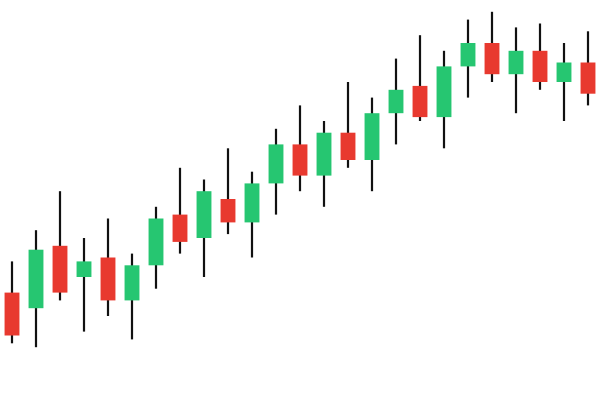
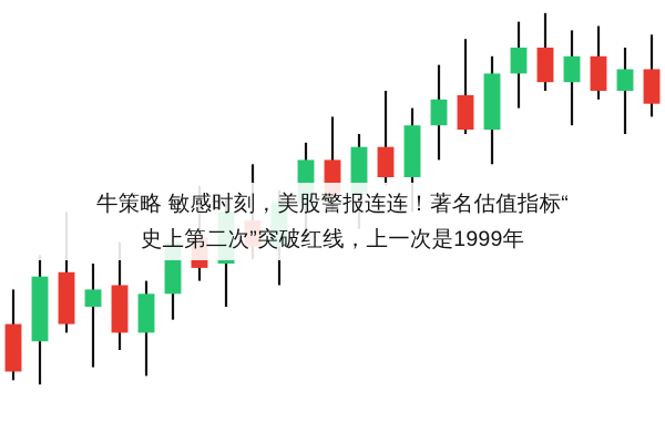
+ 牛策略 敏感时刻，美股警报连连！著名估值指标“
+ 史上第二次”突破红线，上一次是1999年
